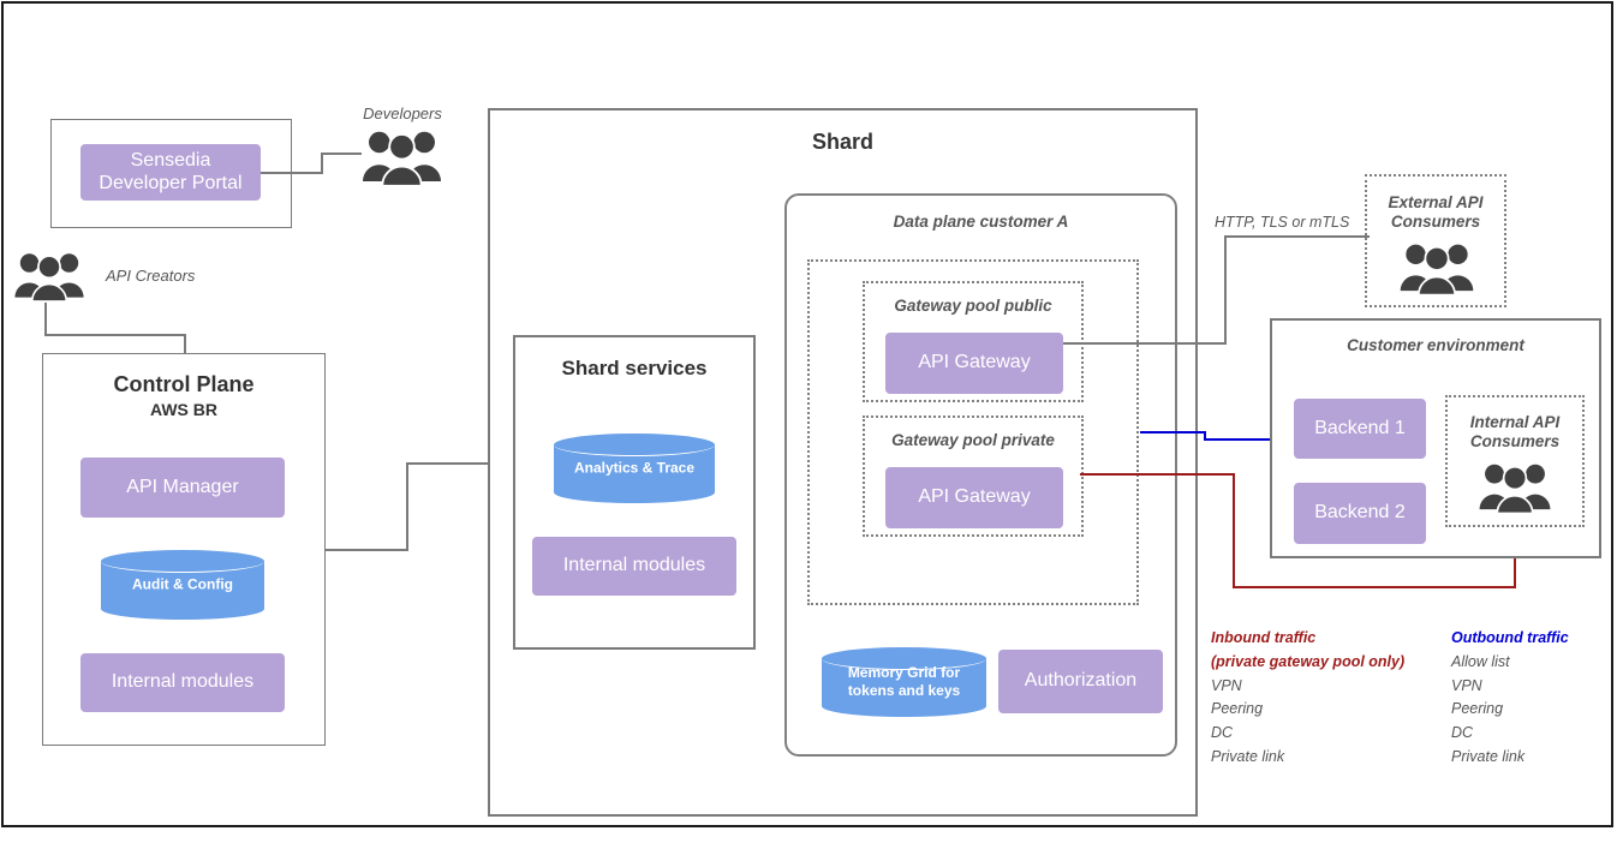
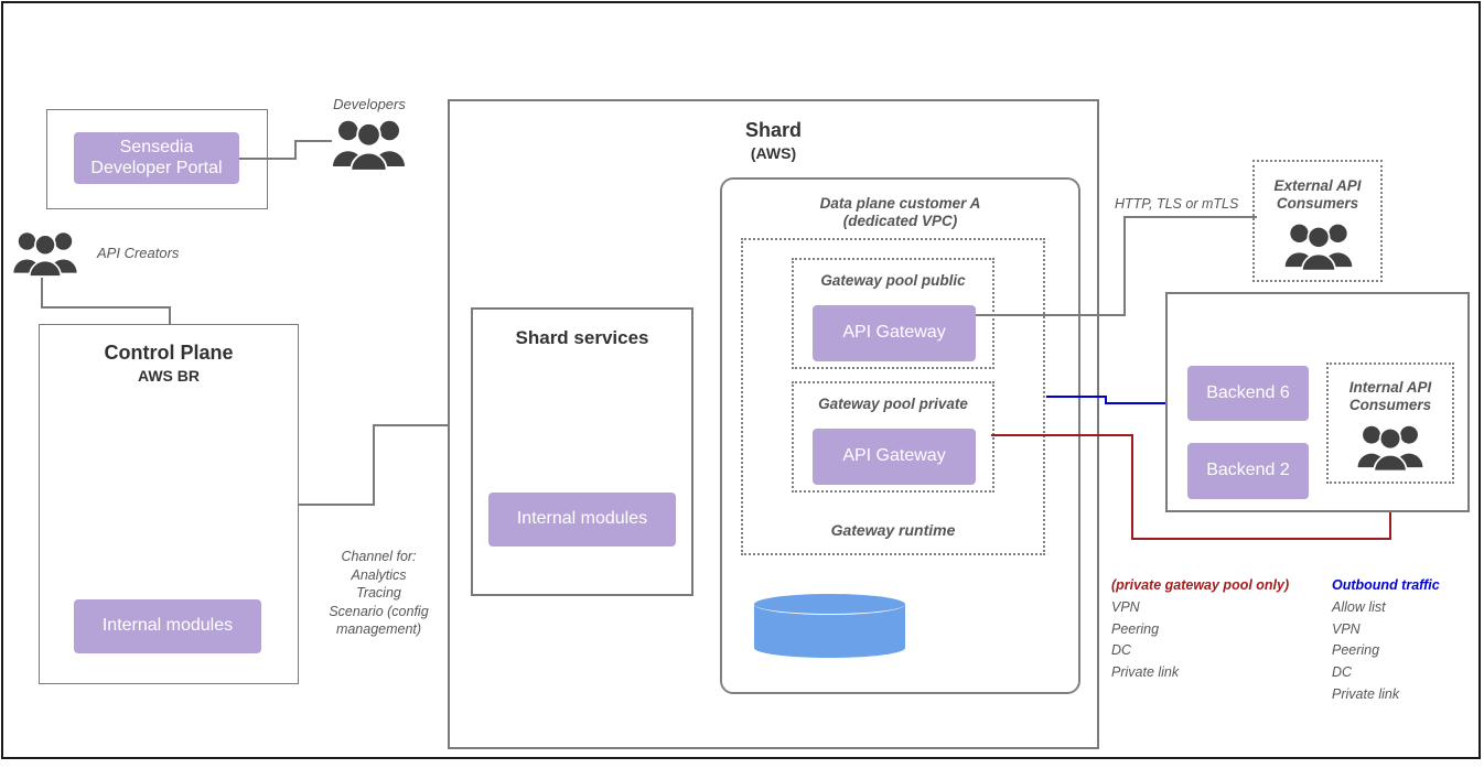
  Sensedia
  Developer Portal
  Developers
  API Creators
  Control Plane
  AWS BR
- API Manager
- Audit & Config
  Internal modules
+ Channel for:
+ Analytics
+ Tracing
+ Scenario (config
+ management)
  Shard
+ (AWS)
  Shard services
- Analytics & Trace
  Internal modules
  Data plane customer A
+ (dedicated VPC)
+ Gateway runtime
  Gateway pool public
  API Gateway
  Gateway pool private
  API Gateway
- Memory Grid for
- tokens and keys
- Authorization
  HTTP, TLS or mTLS
  External API
  Consumers
- Customer environment
- Backend 1
+ Backend 6
  Backend 2
  Internal API
  Consumers
- Inbound traffic
  (private gateway pool only)
  VPN
  Peering
  DC
  Private link
  Outbound traffic
  Allow list
  VPN
  Peering
  DC
  Private link
